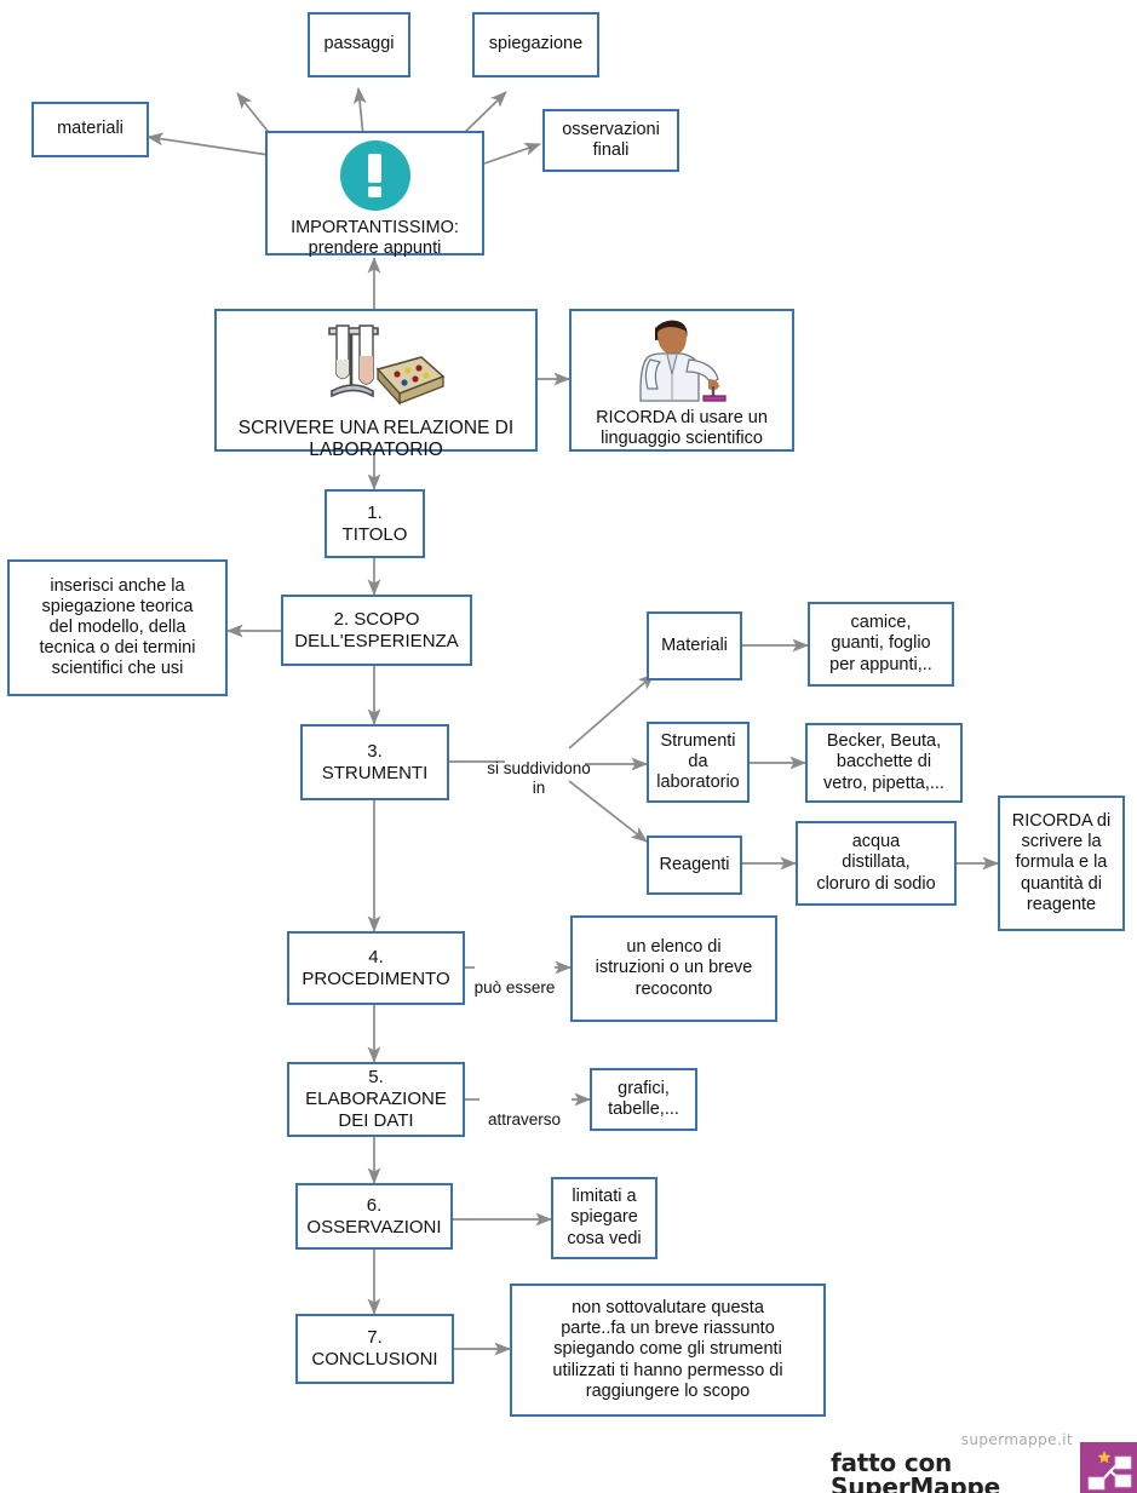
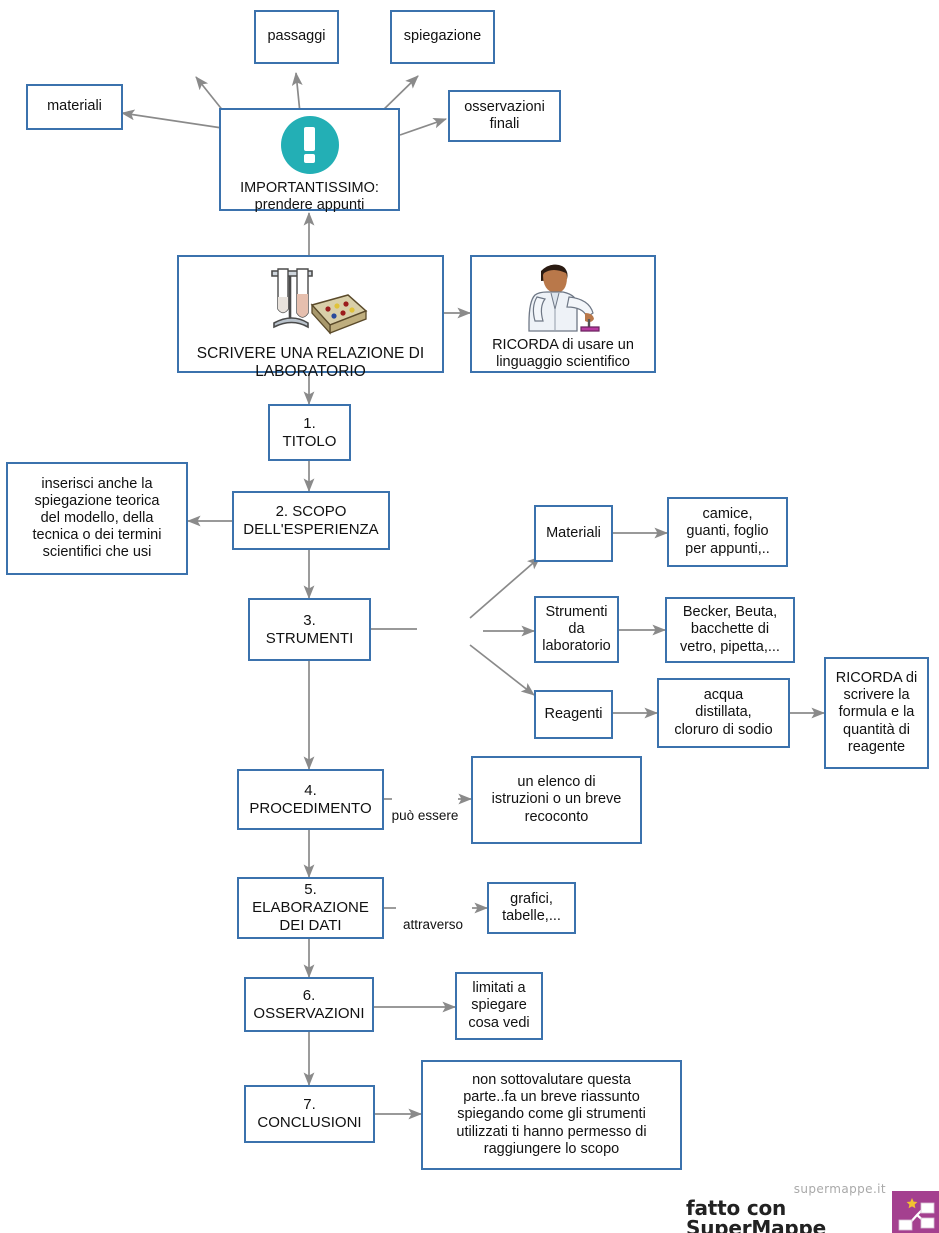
  materiali
  passaggi
  spiegazione
  osservazioni
  finali
  IMPORTANTISSIMO:
  prendere appunti
  SCRIVERE UNA RELAZIONE DI
  LABORATORIO
  RICORDA di usare un
  linguaggio scientifico
  1.
  TITOLO
  2. SCOPO
  DELL'ESPERIENZA
  inserisci anche la
  spiegazione teorica
  del modello, della
  tecnica o dei termini
  scientifici che usi
  3.
  STRUMENTI
- si suddividono
- in
  Materiali
  camice,
  guanti, foglio
  per appunti,..
  Strumenti
  da
  laboratorio
  Becker, Beuta,
  bacchette di
  vetro, pipetta,...
  Reagenti
  acqua
  distillata,
  cloruro di sodio
  RICORDA di
  scrivere la
  formula e la
  quantità di
  reagente
  4.
  PROCEDIMENTO
  può essere
  un elenco di
  istruzioni o un breve
  recoconto
  5.
  ELABORAZIONE
  DEI DATI
  attraverso
  grafici,
  tabelle,...
  6.
  OSSERVAZIONI
  limitati a
  spiegare
  cosa vedi
  7.
  CONCLUSIONI
  non sottovalutare questa
  parte..fa un breve riassunto
  spiegando come gli strumenti
  utilizzati ti hanno permesso di
  raggiungere lo scopo
  supermappe.it
  fatto con SuperMappe
